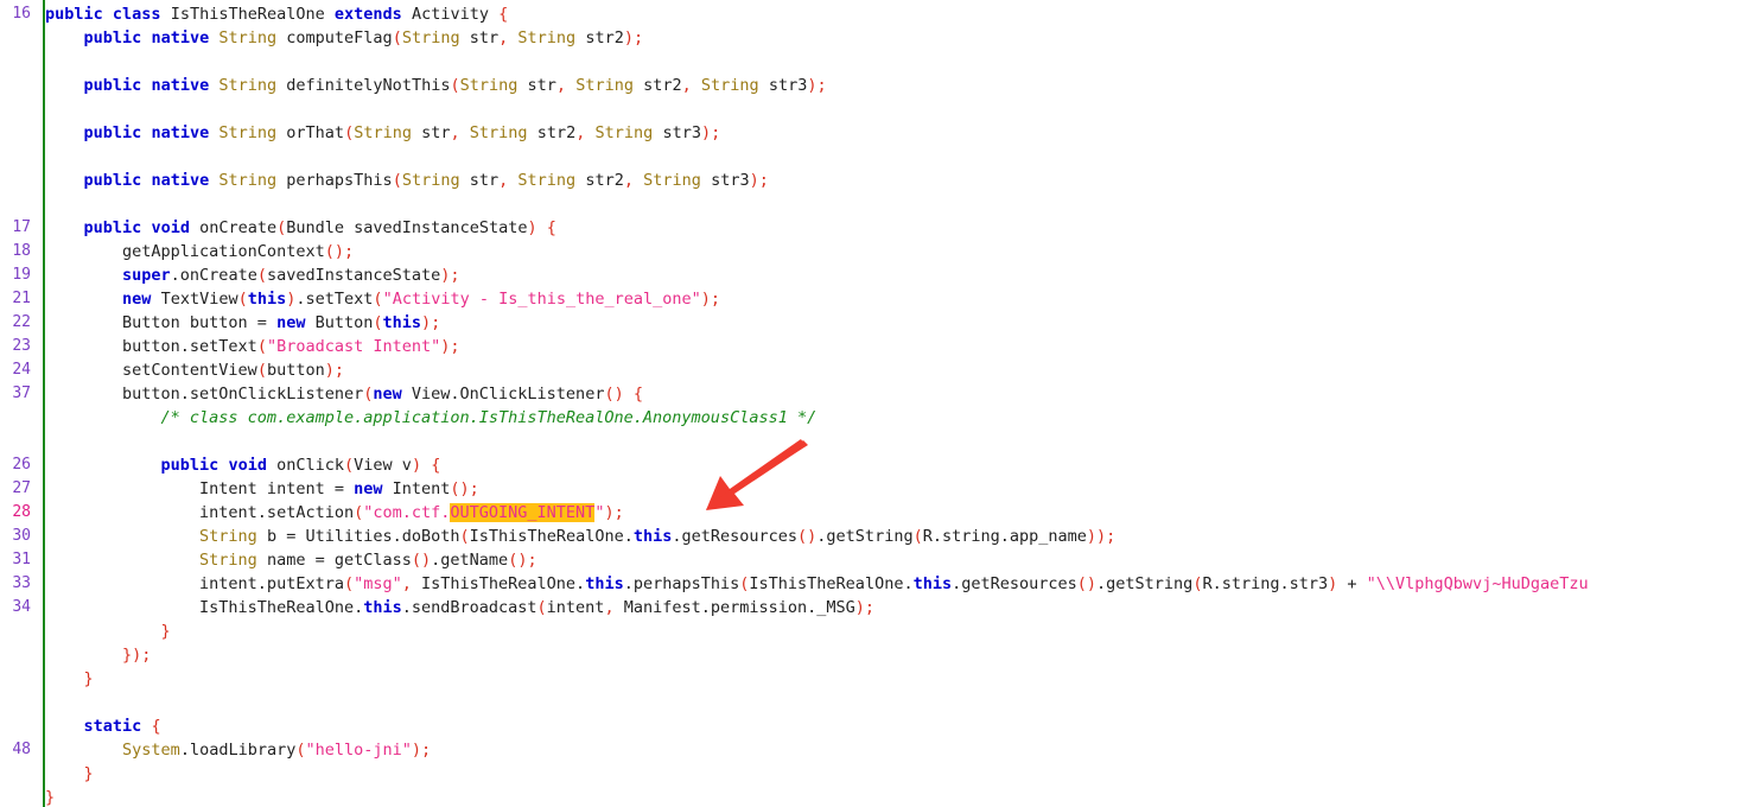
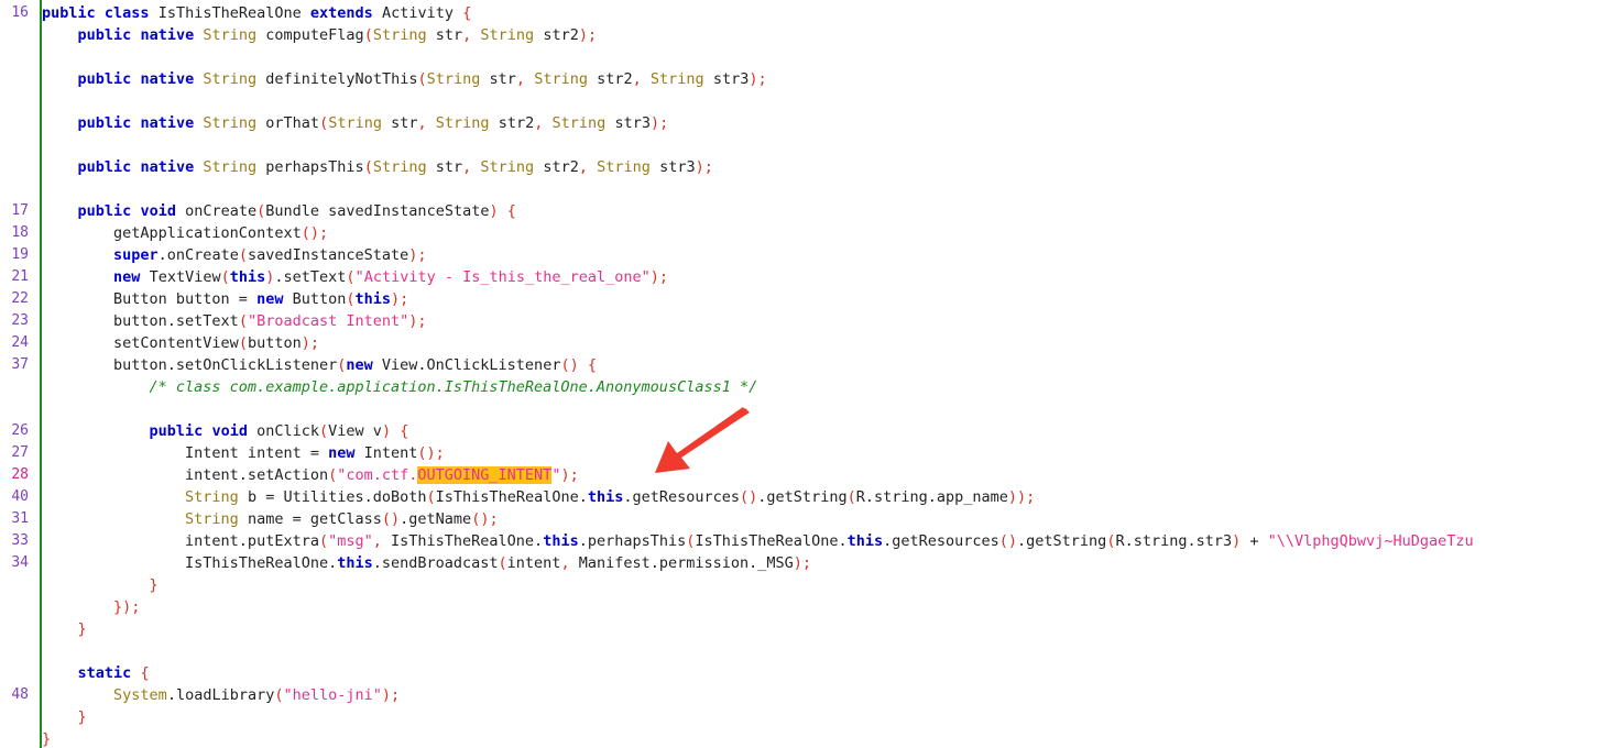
  16
  17
  18
  19
  21
  22
  23
  24
  37
  26
  27
  28
- 30
+ 40
  31
  33
  34
  48
  public class IsThisTheRealOne extends Activity {
  public native String computeFlag(String str, String str2);
  public native String definitelyNotThis(String str, String str2, String str3);
  public native String orThat(String str, String str2, String str3);
  public native String perhapsThis(String str, String str2, String str3);
  public void onCreate(Bundle savedInstanceState) {
  getApplicationContext();
  super.onCreate(savedInstanceState);
  new TextView(this).setText("Activity - Is_this_the_real_one");
  Button button = new Button(this);
  button.setText("Broadcast Intent");
  setContentView(button);
  button.setOnClickListener(new View.OnClickListener() {
  /* class com.example.application.IsThisTheRealOne.AnonymousClass1 */
  public void onClick(View v) {
  Intent intent = new Intent();
  intent.setAction("com.ctf.OUTGOING_INTENT");
  String b = Utilities.doBoth(IsThisTheRealOne.this.getResources().getString(R.string.app_name));
  String name = getClass().getName();
  intent.putExtra("msg", IsThisTheRealOne.this.perhapsThis(IsThisTheRealOne.this.getResources().getString(R.string.str3) + "\\VlphgQbwvj~HuDgaeTzu
  IsThisTheRealOne.this.sendBroadcast(intent, Manifest.permission._MSG);
  }
  });
  }
  static {
  System.loadLibrary("hello-jni");
  }
  }
